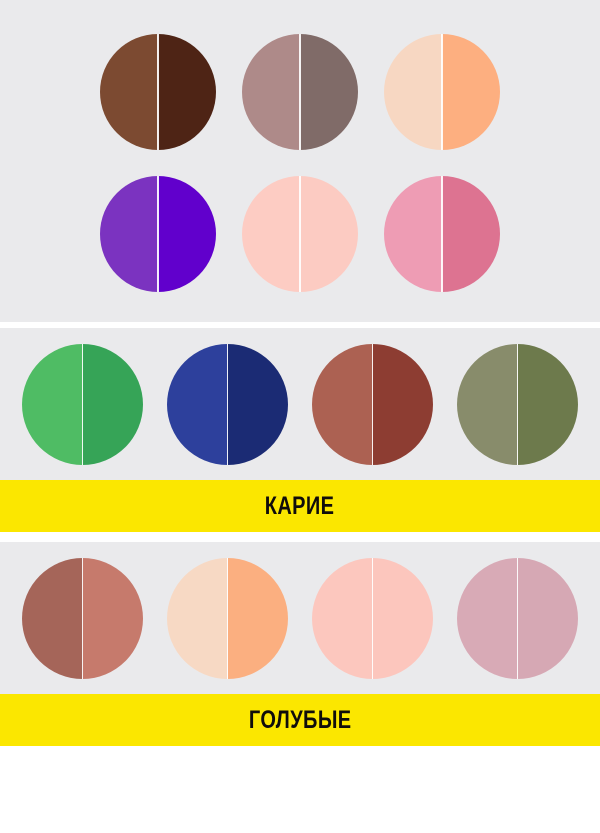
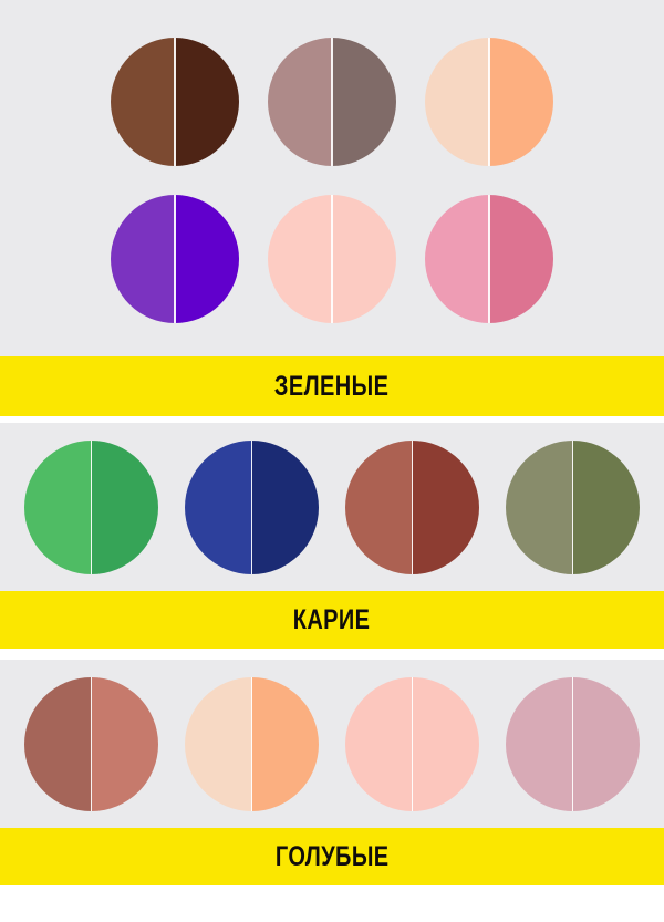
+ ЗЕЛЕНЫЕ
  КАРИЕ
  ГОЛУБЫЕ
